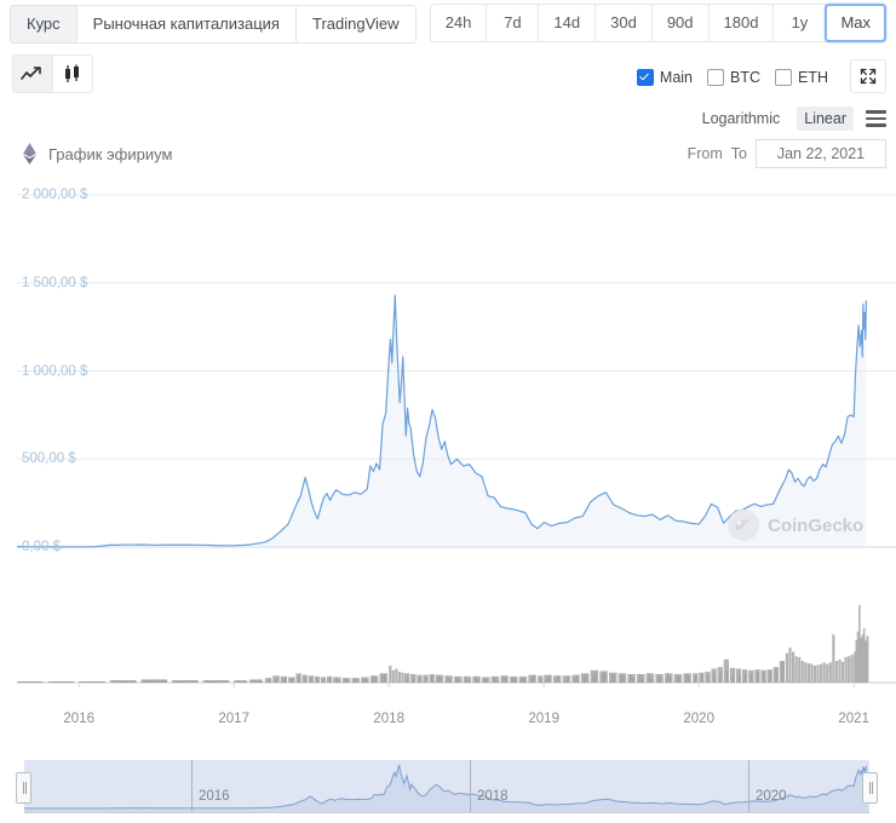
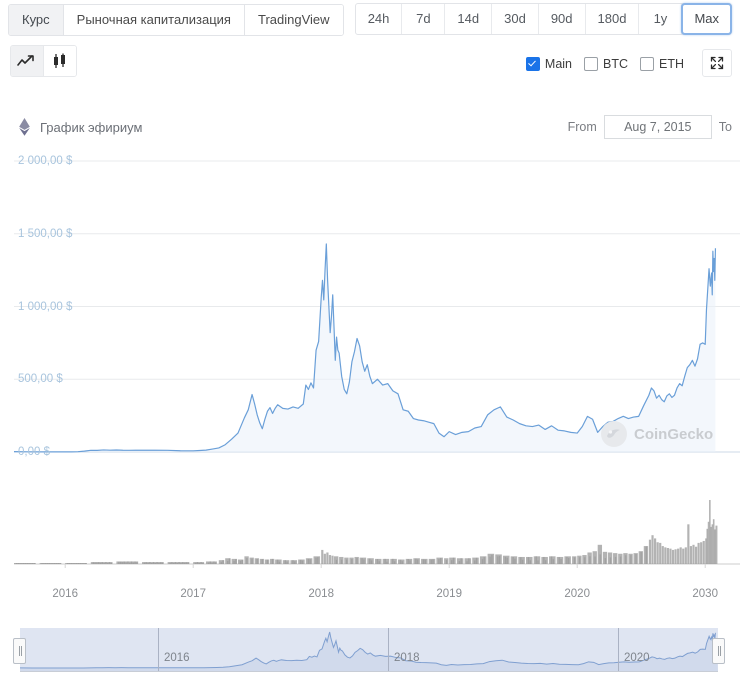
  Курс
  Рыночная капитализация
  TradingView
  24h
  7d
  14d
  30d
  90d
  180d
  1y
  Max
  Main
  BTC
  ETH
- Logarithmic
- Linear
  График эфириум
  From
+ Aug 7, 2015
  To
- Jan 22, 2021
  2 000,00 $
  1 500,00 $
  1 000,00 $
  500,00 $
  0,00 $
  CoinGecko
  2016
  2017
  2018
  2019
  2020
- 2021
+ 2030
  2016
  2018
  2020
